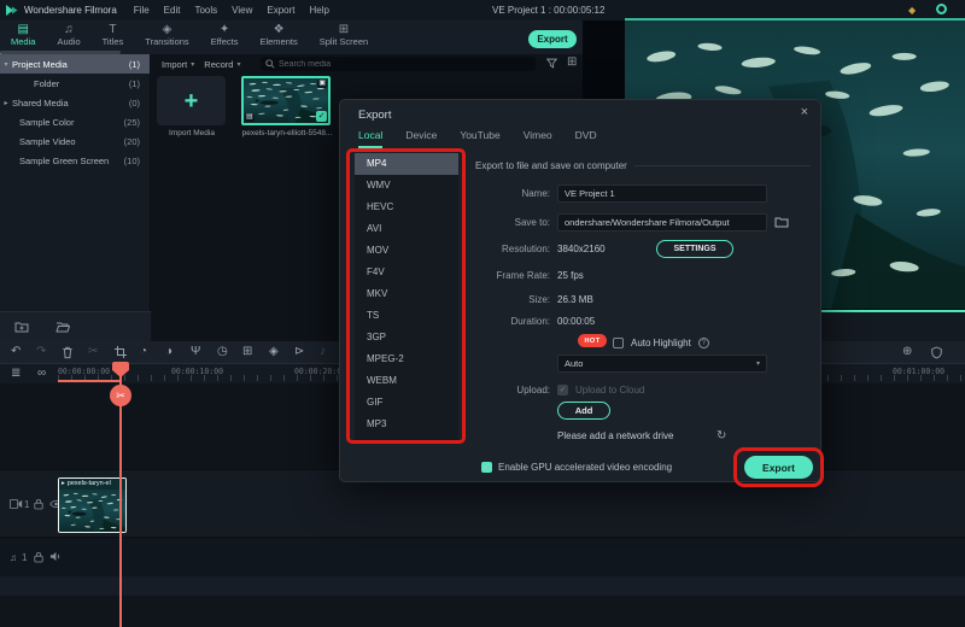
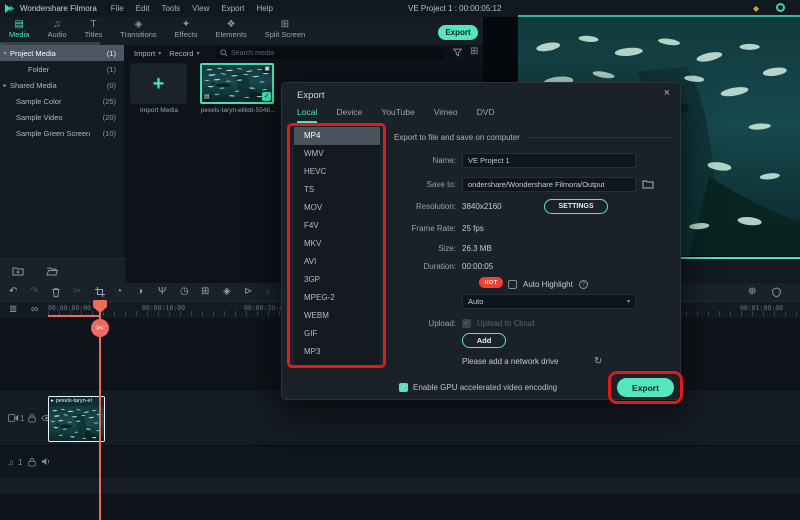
  Wondershare Filmora
  File
  Edit
  Tools
  View
  Export
  Help
  VE Project 1 : 00:00:05:12
  ◆
  ▤
  Media
  ♫
  Audio
  T
  Titles
  ◈
  Transitions
  ✦
  Effects
  ❖
  Elements
  ⊞
  Split Screen
  Export
  Project Media
  (1)
  Folder
  (1)
  Shared Media
  (0)
  Sample Color
  (25)
  Sample Video
  (20)
  Sample Green Screen
  (10)
  Import
  Record
  Search media
  ⊞
  +
  ↶
  ↷
  ✂
  ◔
  ◑
  Ψ
  ◷
  ⊞
  ◈
  ⊳
  ♪
  ⊕
  ≣
  ∞
  00:00:00:00
  00:00:10:00
  00:00:20:
  00:01:00:00
  1
  ♫
  1
  ✂
  Export
  ×
  Local
  Device
  YouTube
  Vimeo
  DVD
  MP4
  WMV
  HEVC
- AVI
+ TS
  MOV
  F4V
  MKV
- TS
+ AVI
  3GP
  MPEG-2
  WEBM
  GIF
  MP3
  Export to file and save on computer
  Name:
  VE Project 1
  Save to:
  ondershare/Wondershare Filmora/Output
  Resolution:
  3840x2160
  Frame Rate:
  25 fps
  Size:
  26.3 MB
  Duration:
  00:00:05
  Auto Highlight
  Auto
  Upload:
  Upload to Cloud
  Add
  Please add a network drive
  ↻
  ✓
  Enable GPU accelerated video encoding
  Export
